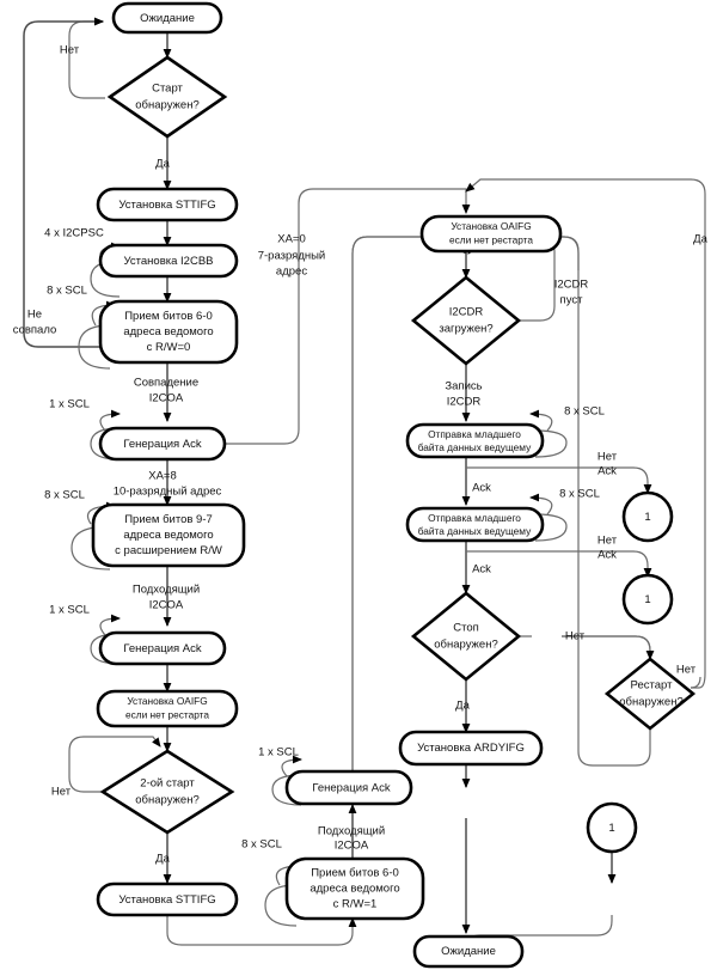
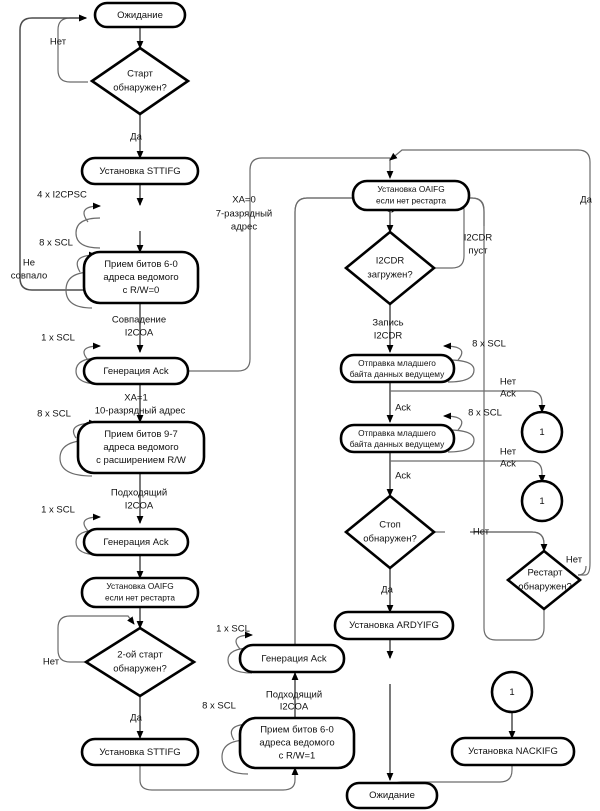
  Ожидание
  Старт
  обнаружен?
  Установка STTIFG
- Установка I2CBB
  Прием битов 6-0
  адреса ведомого
  с R/W=0
  Генерация Ack
  Прием битов 9-7
  адреса ведомого
  с расширением R/W
  Генерация Ack
  Установка OAIFG
  если нет рестарта
  2-ой старт
  обнаружен?
  Установка STTIFG
  Прием битов 6-0
  адреса ведомого
  с R/W=1
  Генерация Ack
  Установка OAIFG
  если нет рестарта
  I2CDR
  загружен?
  Отправка младшего
  байта данных ведущему
  Отправка младшего
  байта данных ведущему
  Стоп
  обнаружен?
  Рестарт
  обнаружен?
  Установка ARDYIFG
  1
  1
  1
+ Установка NACKIFG
  Ожидание
  Нет
  Да
  4 x I2CPSC
  8 x SCL
  Не
  совпало
  Совпадение
  I2COA
  1 x SCL
  XA=0
  7-разрядный
  адрес
- XA=8
+ XA=1
  10-разрядный адрес
  8 x SCL
  Подходящий
  I2COA
  1 x SCL
  Нет
  Да
  8 x SCL
  Подходящий
  I2COA
  1 x SCL
  I2CDR
  пуст
  Запись
  I2CDR
  8 x SCL
  8 x SCL
  Ack
  Ack
  Нет
  Ack
  Нет
  Ack
  Нет
  Да
  Нет
  Да
